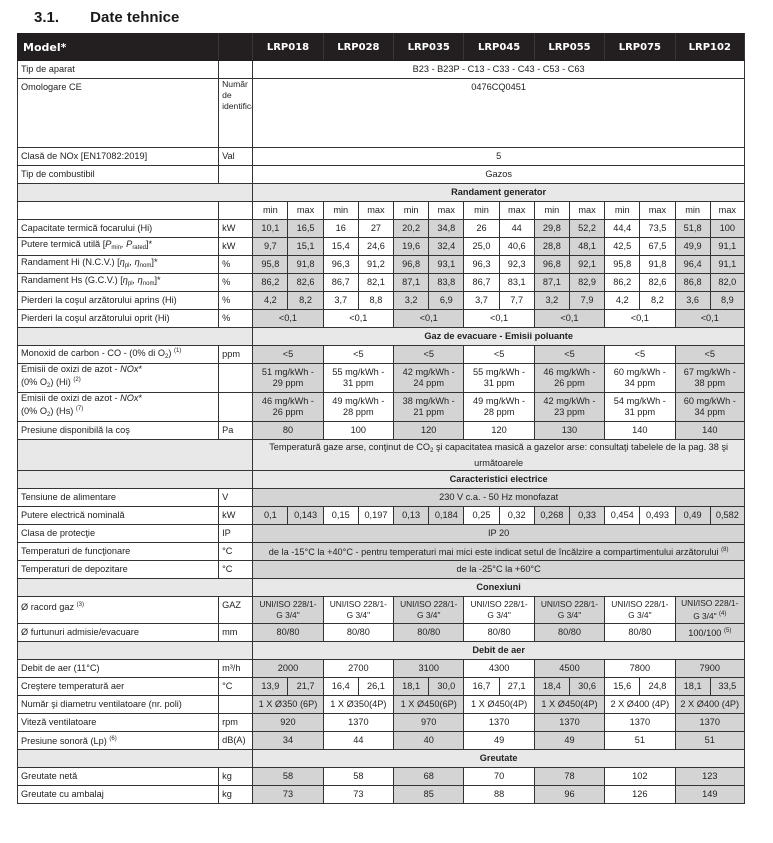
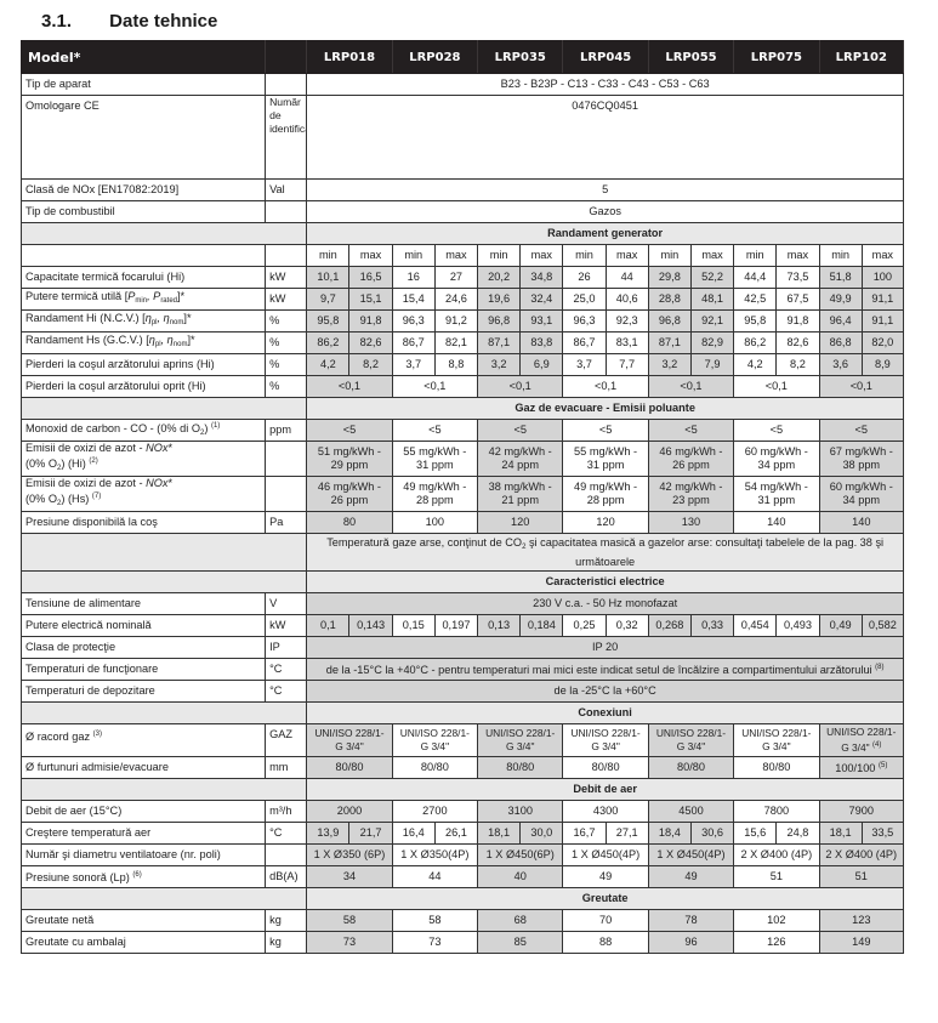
  3.1. Date tehnice
  Model*		LRP018	LRP028	LRP035	LRP045	LRP055	LRP075	LRP102
  Tip de aparat		B23 - B23P - C13 - C33 - C43 - C53 - C63
  Omologare CE	Număr de identific	0476CQ0451
  Clasă de NOx [EN17082:2019]	Val	5
  Tip de combustibil		Gazos
  	Randament generator
  		min	max	min	max	min	max	min	max	min	max	min	max	min	max
  Capacitate termică focarului (Hi)	kW	10,1	16,5	16	27	20,2	34,8	26	44	29,8	52,2	44,4	73,5	51,8	100
  Putere termică utilă [P , P ]*	kW	9,7	15,1	15,4	24,6	19,6	32,4	25,0	40,6	28,8	48,1	42,5	67,5	49,9	91,1
  Randament Hi (N.C.V.) [η , η ]*	%	95,8	91,8	96,3	91,2	96,8	93,1	96,3	92,3	96,8	92,1	95,8	91,8	96,4	91,1
  Randament Hs (G.C.V.) [η , η ]*	%	86,2	82,6	86,7	82,1	87,1	83,8	86,7	83,1	87,1	82,9	86,2	82,6	86,8	82,0
  Pierderi la coşul arzătorului aprins (Hi)	%	4,2	8,2	3,7	8,8	3,2	6,9	3,7	7,7	3,2	7,9	4,2	8,2	3,6	8,9
  Pierderi la coşul arzătorului oprit (Hi)	%	<0,1	<0,1	<0,1	<0,1	<0,1	<0,1	<0,1
  	Gaz de evacuare - Emisii poluante
  Monoxid de carbon - CO - (0% di O )	ppm	<5	<5	<5	<5	<5	<5	<5
  Emisii de oxizi de azot - NOx*(0% O ) (Hi)		51 mg/kWh -29 ppm	55 mg/kWh -31 ppm	42 mg/kWh -24 ppm	55 mg/kWh -31 ppm	46 mg/kWh -26 ppm	60 mg/kWh -34 ppm	67 mg/kWh -38 ppm
  Emisii de oxizi de azot - NOx*(0% O ) (Hs)		46 mg/kWh -26 ppm	49 mg/kWh -28 ppm	38 mg/kWh -21 ppm	49 mg/kWh -28 ppm	42 mg/kWh -23 ppm	54 mg/kWh -31 ppm	60 mg/kWh -34 ppm
  Presiune disponibilă la coş	Pa	80	100	120	120	130	140	140
  	Temperatură gaze arse, conţinut de CO şi capacitatea masică a gazelor arse: consultaţi tabelele de la pag. 38 şi următoarele
  	Caracteristici electrice
  Tensiune de alimentare	V	230 V c.a. - 50 Hz monofazat
  Putere electrică nominală	kW	0,1	0,143	0,15	0,197	0,13	0,184	0,25	0,32	0,268	0,33	0,454	0,493	0,49	0,582
  Clasa de protecţie	IP	IP 20
  Temperaturi de funcţionare	°C	de la -15°C la +40°C - pentru temperaturi mai mici este indicat setul de încălzire a compartimentului arzătorului
  Temperaturi de depozitare	°C	de la -25°C la +60°C
  	Conexiuni
  Ø racord gaz	GAZ	UNI/ISO 228/1-G 3/4"	UNI/ISO 228/1-G 3/4"	UNI/ISO 228/1-G 3/4"	UNI/ISO 228/1-G 3/4"	UNI/ISO 228/1-G 3/4"	UNI/ISO 228/1-G 3/4"	UNI/ISO 228/1-G 3/4"
  Ø furtunuri admisie/evacuare	mm	80/80	80/80	80/80	80/80	80/80	80/80	100/100
  	Debit de aer
- Debit de aer (11°C)	m³/h	2000	2700	3100	4300	4500	7800	7900
+ Debit de aer (15°C)	m³/h	2000	2700	3100	4300	4500	7800	7900
  Creştere temperatură aer	°C	13,9	21,7	16,4	26,1	18,1	30,0	16,7	27,1	18,4	30,6	15,6	24,8	18,1	33,5
  Număr şi diametru ventilatoare (nr. poli)		1 X Ø350 (6P)	1 X Ø350(4P)	1 X Ø450(6P)	1 X Ø450(4P)	1 X Ø450(4P)	2 X Ø400 (4P)	2 X Ø400 (4P)
- Viteză ventilatoare	rpm	920	1370	970	1370	1370	1370	1370
  Presiune sonoră (Lp)	dB(A)	34	44	40	49	49	51	51
  	Greutate
  Greutate netă	kg	58	58	68	70	78	102	123
  Greutate cu ambalaj	kg	73	73	85	88	96	126	149
